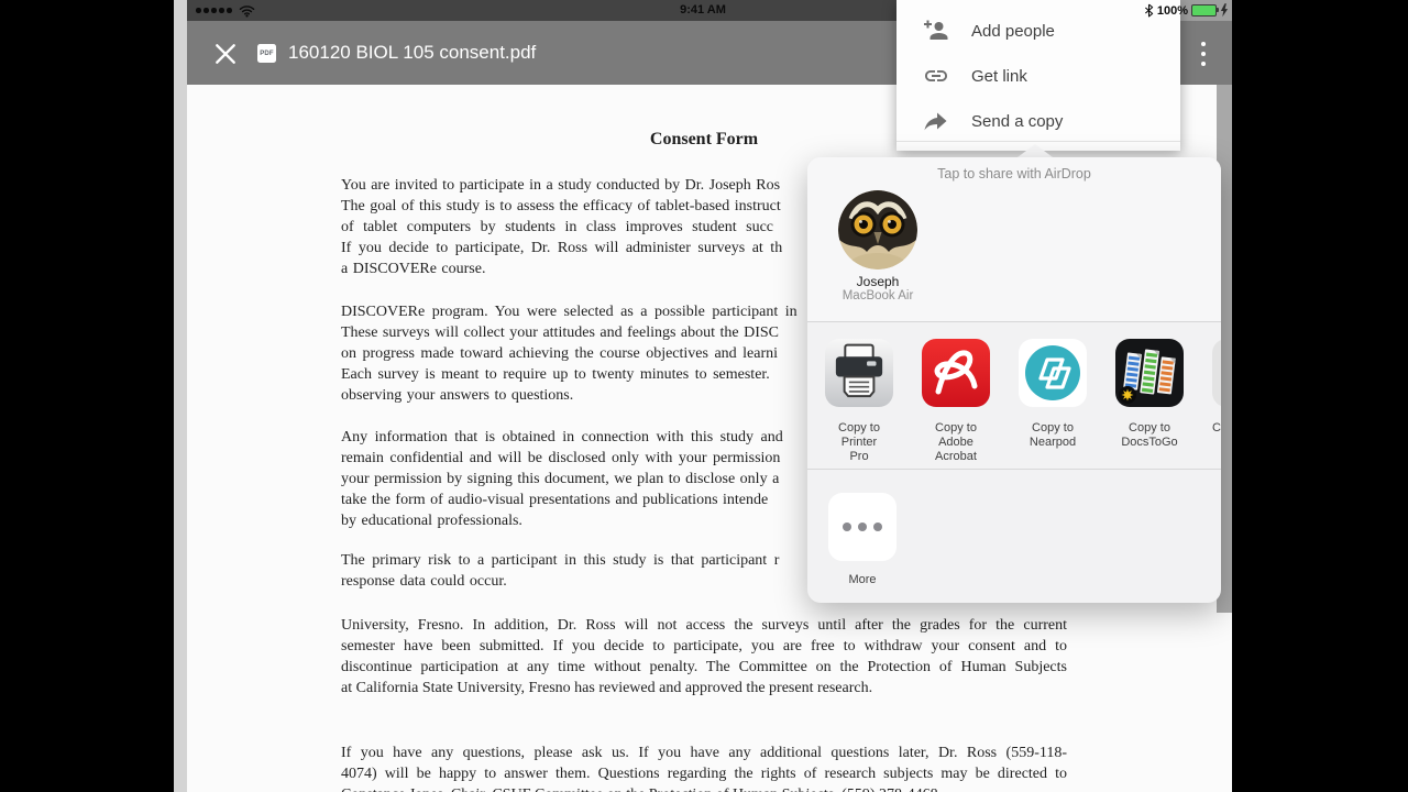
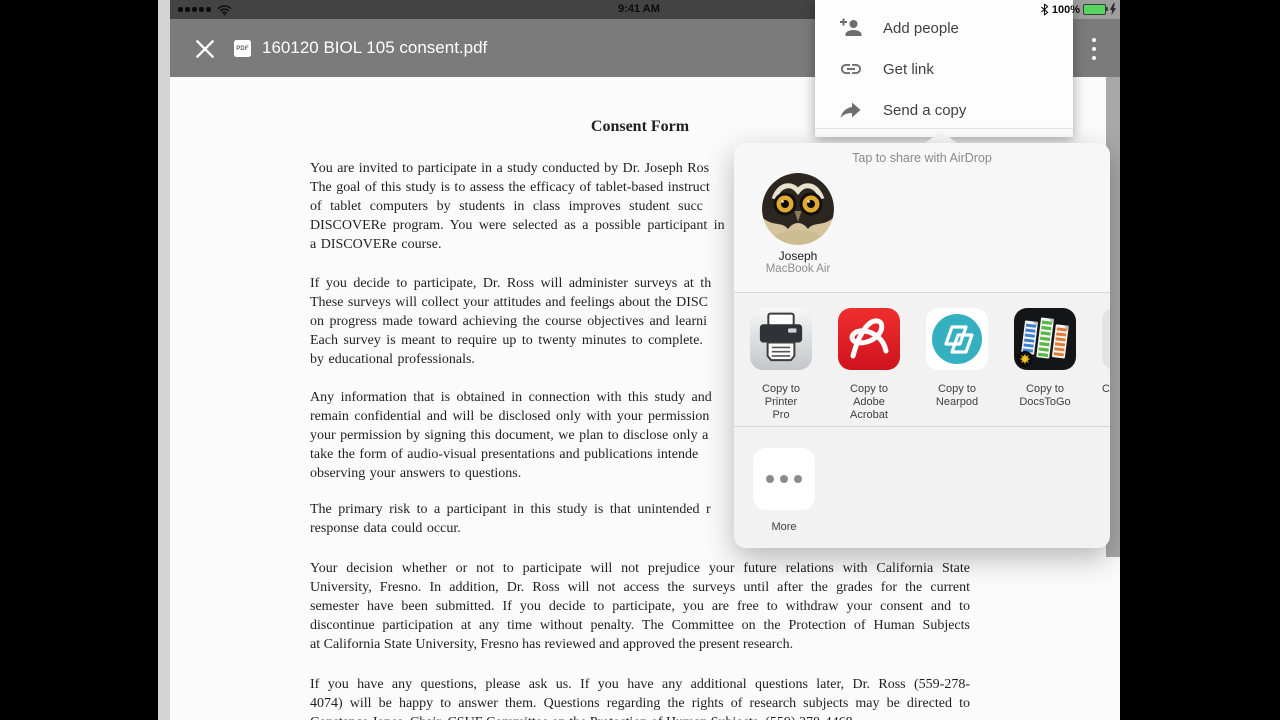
  Consent Form
  You are invited to participate in a study conducted by Dr. Joseph Ros
  The goal of this study is to assess the efficacy of tablet-based instruct
  of tablet computers by students in class improves student succ
- If you decide to participate, Dr. Ross will administer surveys at th
+ DISCOVERe program. You were selected as a possible participant in
  a DISCOVERe course.
- DISCOVERe program. You were selected as a possible participant in
+ If you decide to participate, Dr. Ross will administer surveys at th
  These surveys will collect your attitudes and feelings about the DISC
  on progress made toward achieving the course objectives and learni
- Each survey is meant to require up to twenty minutes to semester.
+ Each survey is meant to require up to twenty minutes to complete.
- observing your answers to questions.
+ by educational professionals.
  Any information that is obtained in connection with this study and
  remain confidential and will be disclosed only with your permission
  your permission by signing this document, we plan to disclose only a
  take the form of audio-visual presentations and publications intende
- by educational professionals.
+ observing your answers to questions.
- The primary risk to a participant in this study is that participant r
+ The primary risk to a participant in this study is that unintended r
  response data could occur.
+ Your decision whether or not to participate will not prejudice your future relations with California State
  University, Fresno. In addition, Dr. Ross will not access the surveys until after the grades for the current
  semester have been submitted. If you decide to participate, you are free to withdraw your consent and to
  discontinue participation at any time without penalty. The Committee on the Protection of Human Subjects
  at California State University, Fresno has reviewed and approved the present research.
- If you have any questions, please ask us. If you have any additional questions later, Dr. Ross (559-118-
+ If you have any questions, please ask us. If you have any additional questions later, Dr. Ross (559-278-
  4074) will be happy to answer them. Questions regarding the rights of research subjects may be directed to
  160120 BIOL 105 consent.pdf
  9:41 AM
  100%
  Add people
  Get link
  Send a copy
  Tap to share with AirDrop
  Joseph
  MacBook Air
  Copy to Printer
  Pro
  Copy to Adobe
  Acrobat
  Copy to
  Nearpod
  Copy to
  DocsToGo
  C
  More
